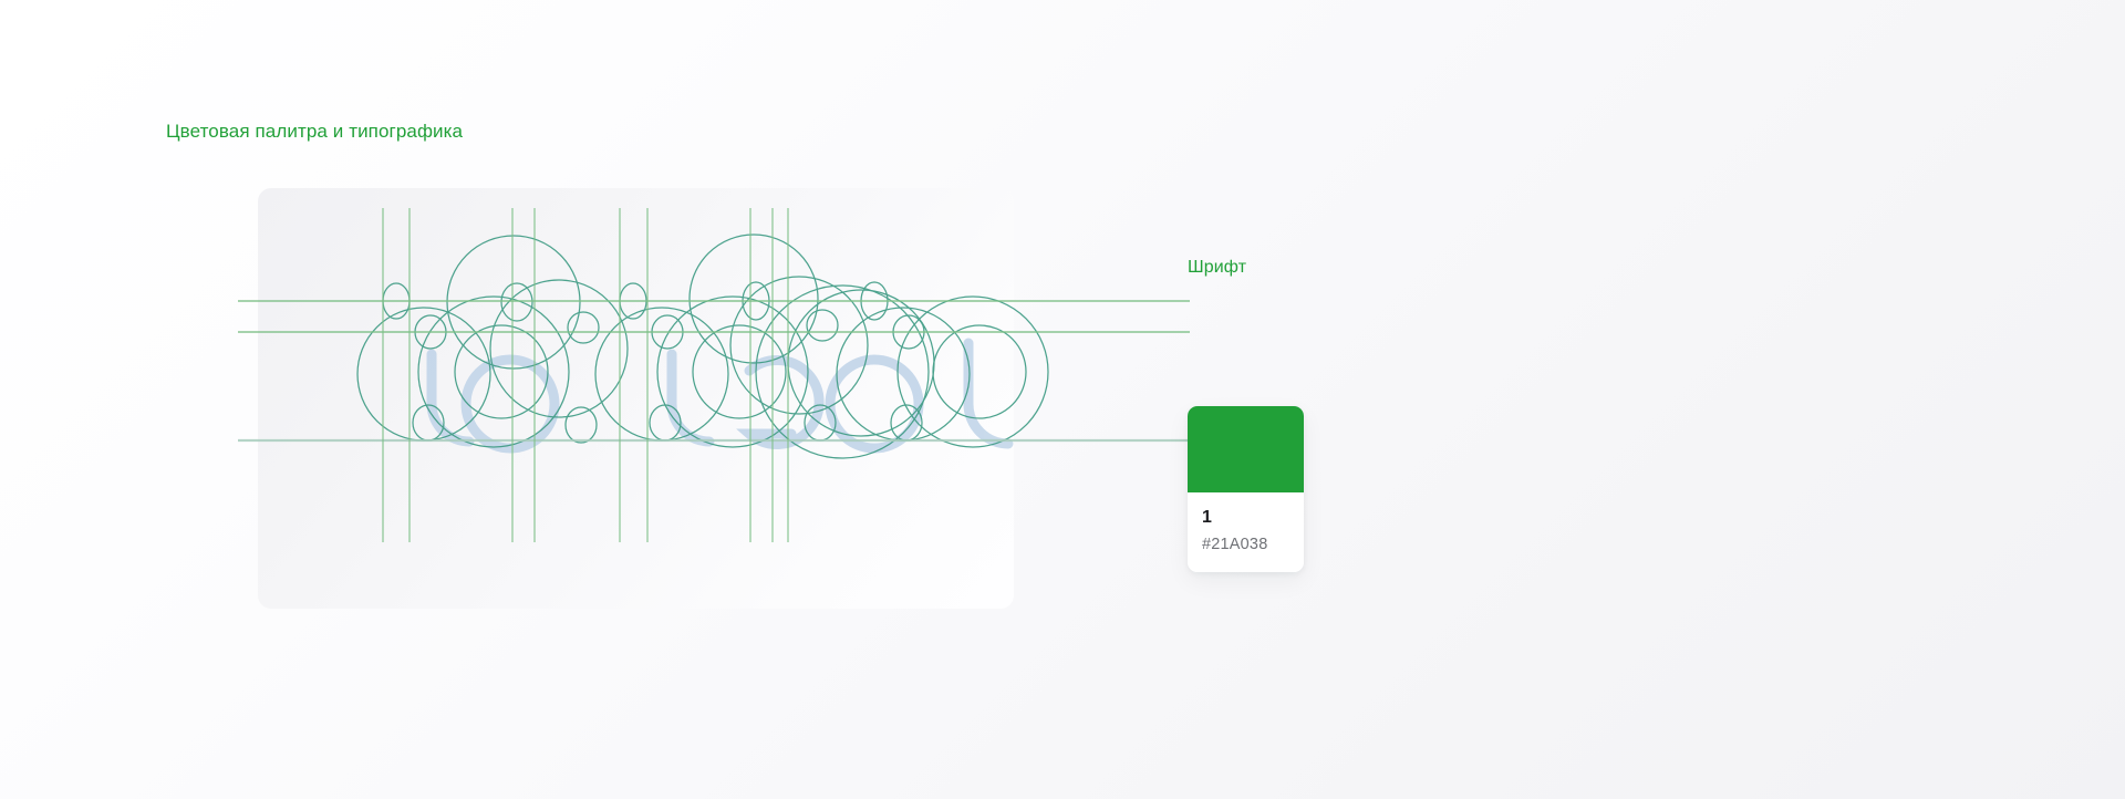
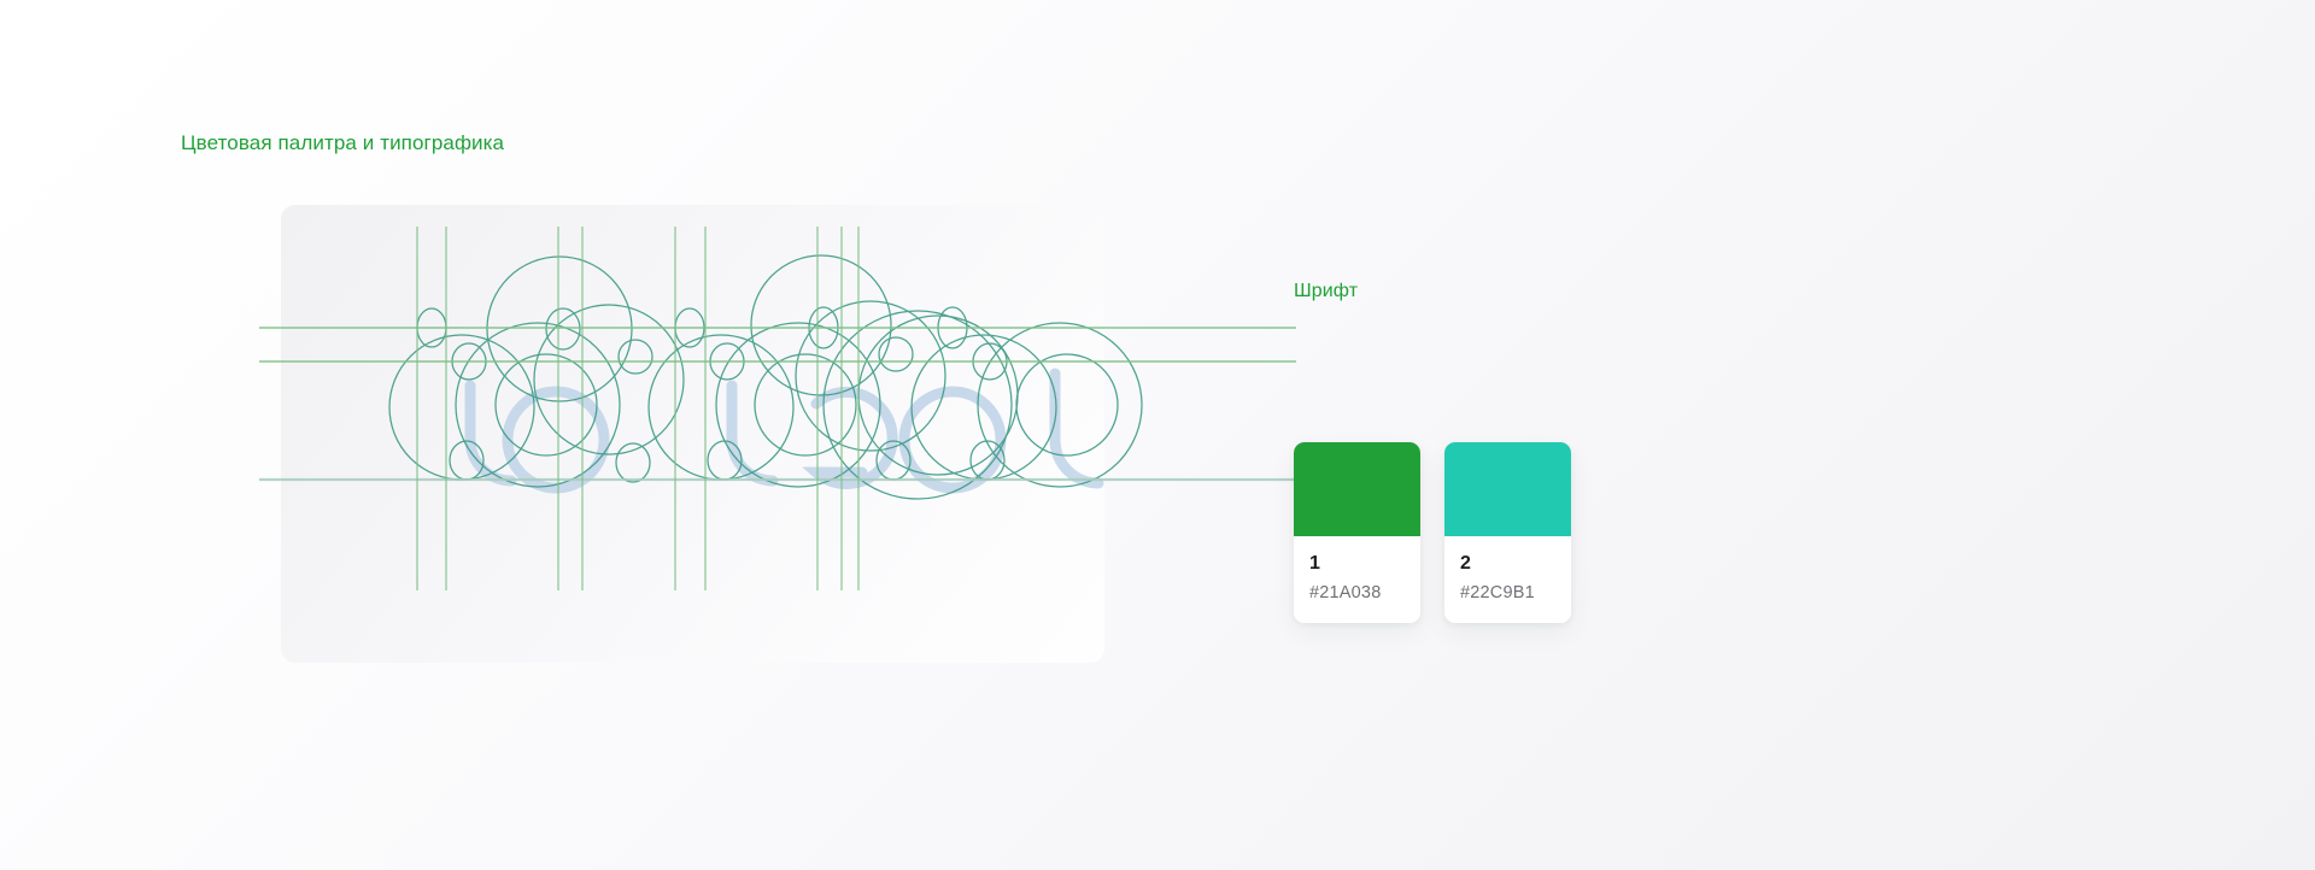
  Цветовая палитра и типографика
  Шрифт
  1
  #21A038
+ 2
+ #22C9B1
